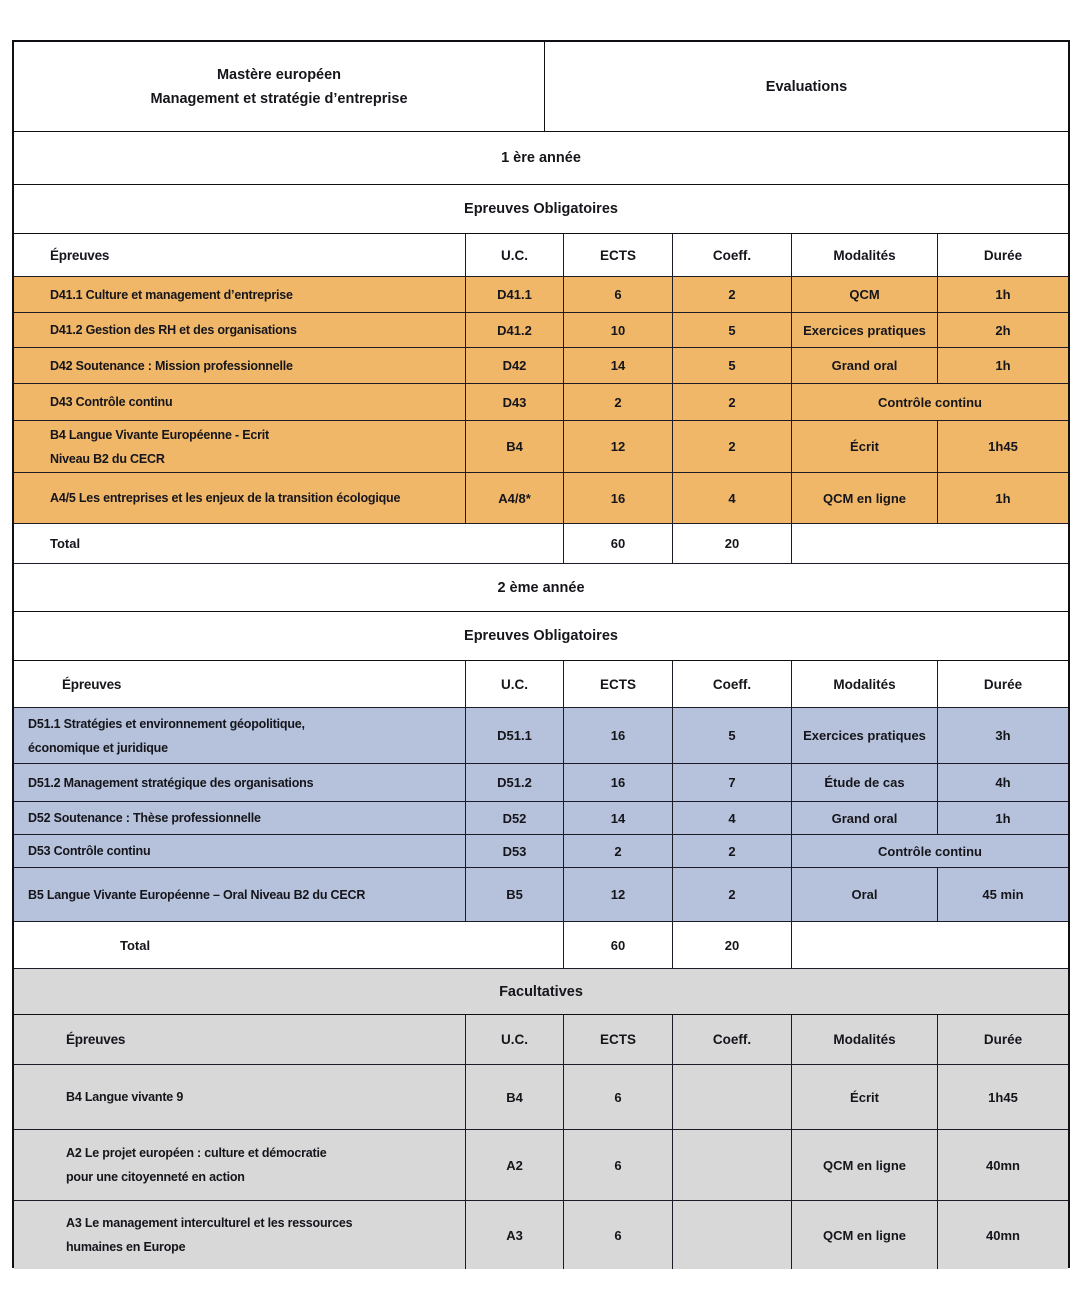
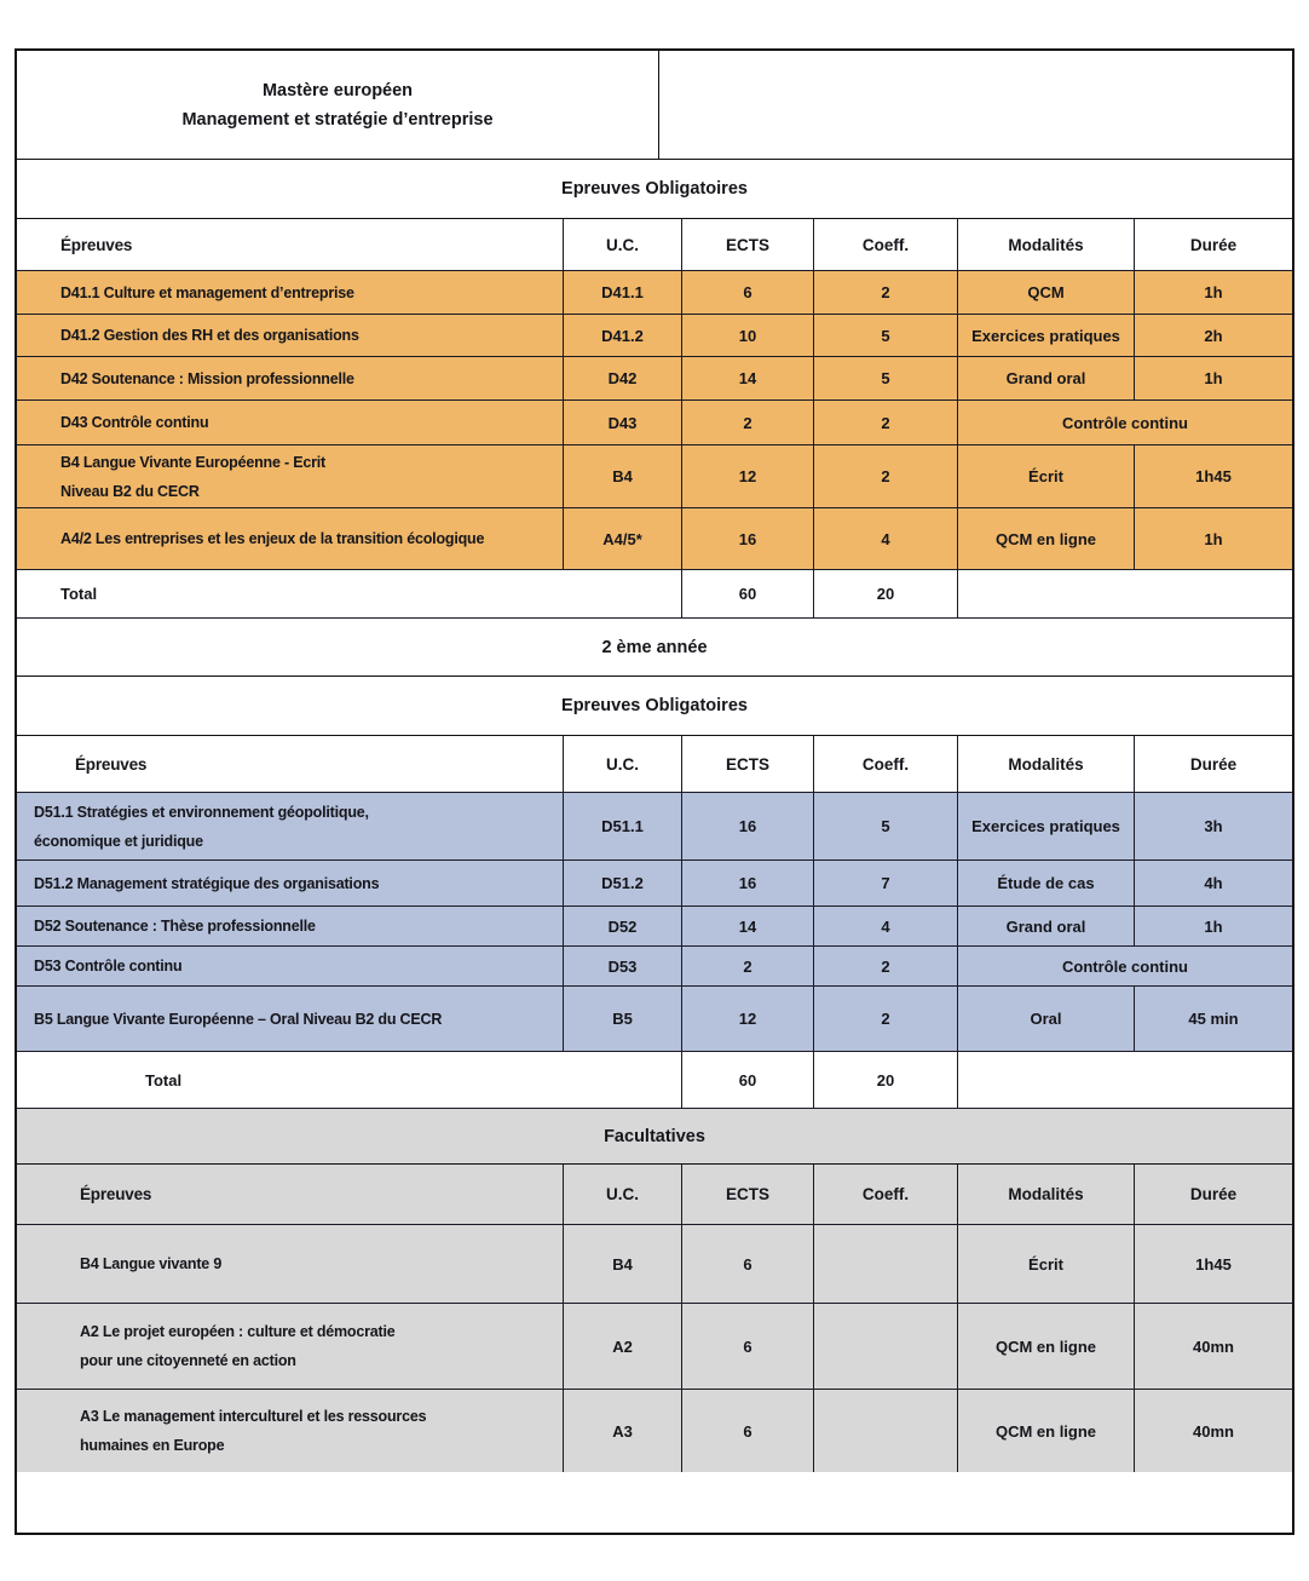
  Mastère européen
  Management et stratégie d’entreprise
- Evaluations
- 1 ère année
  Epreuves Obligatoires
  Épreuves
  U.C.
  ECTS
  Coeff.
  Modalités
  Durée
  D41.1 Culture et management d’entreprise
  D41.1
  6
  2
  QCM
  1h
  D41.2 Gestion des RH et des organisations
  D41.2
  10
  5
  Exercices pratiques
  2h
  D42 Soutenance : Mission professionnelle
  D42
  14
  5
  Grand oral
  1h
  D43 Contrôle continu
  D43
  2
  2
  Contrôle continu
  B4 Langue Vivante Européenne - Ecrit
  Niveau B2 du CECR
  B4
  12
  2
  Écrit
  1h45
- A4/5 Les entreprises et les enjeux de la transition écologique
+ A4/2 Les entreprises et les enjeux de la transition écologique
- A4/8*
+ A4/5*
  16
  4
  QCM en ligne
  1h
  Total
  60
  20
  2 ème année
  Epreuves Obligatoires
  Épreuves
  U.C.
  ECTS
  Coeff.
  Modalités
  Durée
  D51.1 Stratégies et environnement géopolitique,
  économique et juridique
  D51.1
  16
  5
  Exercices pratiques
  3h
  D51.2 Management stratégique des organisations
  D51.2
  16
  7
  Étude de cas
  4h
  D52 Soutenance : Thèse professionnelle
  D52
  14
  4
  Grand oral
  1h
  D53 Contrôle continu
  D53
  2
  2
  Contrôle continu
  B5 Langue Vivante Européenne – Oral Niveau B2 du CECR
  B5
  12
  2
  Oral
  45 min
  Total
  60
  20
  Facultatives
  Épreuves
  U.C.
  ECTS
  Coeff.
  Modalités
  Durée
  B4 Langue vivante 9
  B4
  6
  Écrit
  1h45
  A2 Le projet européen : culture et démocratie
  pour une citoyenneté en action
  A2
  6
  QCM en ligne
  40mn
  A3 Le management interculturel et les ressources
  humaines en Europe
  A3
  6
  QCM en ligne
  40mn
